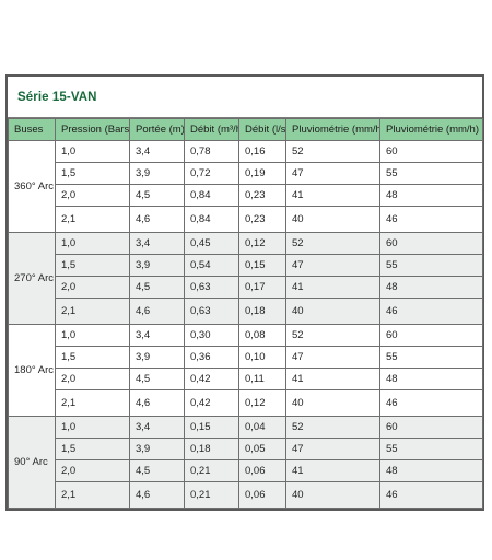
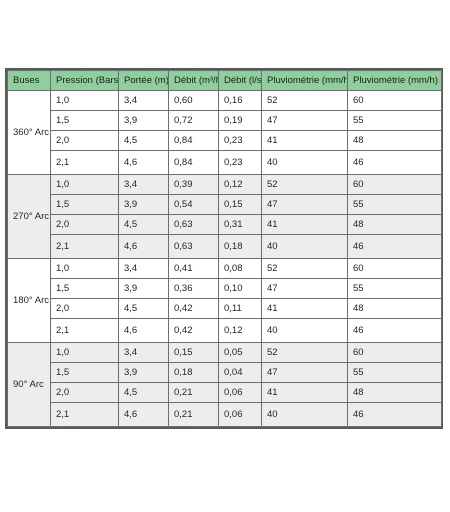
- Série 15-VAN
  Buses	Pression (Bars	Portée (m)	Débit (m³/	Débit (l/s	Pluviométrie (mm/h	Pluviométrie (mm/h)
- 360° Arc	1,0	3,4	0,78	0,16	52	60
+ 360° Arc	1,0	3,4	0,60	0,16	52	60
  1,5	3,9	0,72	0,19	47	55
  2,0	4,5	0,84	0,23	41	48
  2,1	4,6	0,84	0,23	40	46
- 270° Arc	1,0	3,4	0,45	0,12	52	60
+ 270° Arc	1,0	3,4	0,39	0,12	52	60
  1,5	3,9	0,54	0,15	47	55
- 2,0	4,5	0,63	0,17	41	48
+ 2,0	4,5	0,63	0,31	41	48
  2,1	4,6	0,63	0,18	40	46
- 180° Arc	1,0	3,4	0,30	0,08	52	60
+ 180° Arc	1,0	3,4	0,41	0,08	52	60
  1,5	3,9	0,36	0,10	47	55
  2,0	4,5	0,42	0,11	41	48
  2,1	4,6	0,42	0,12	40	46
- 90° Arc	1,0	3,4	0,15	0,04	52	60
+ 90° Arc	1,0	3,4	0,15	0,05	52	60
- 1,5	3,9	0,18	0,05	47	55
+ 1,5	3,9	0,18	0,04	47	55
  2,0	4,5	0,21	0,06	41	48
  2,1	4,6	0,21	0,06	40	46
